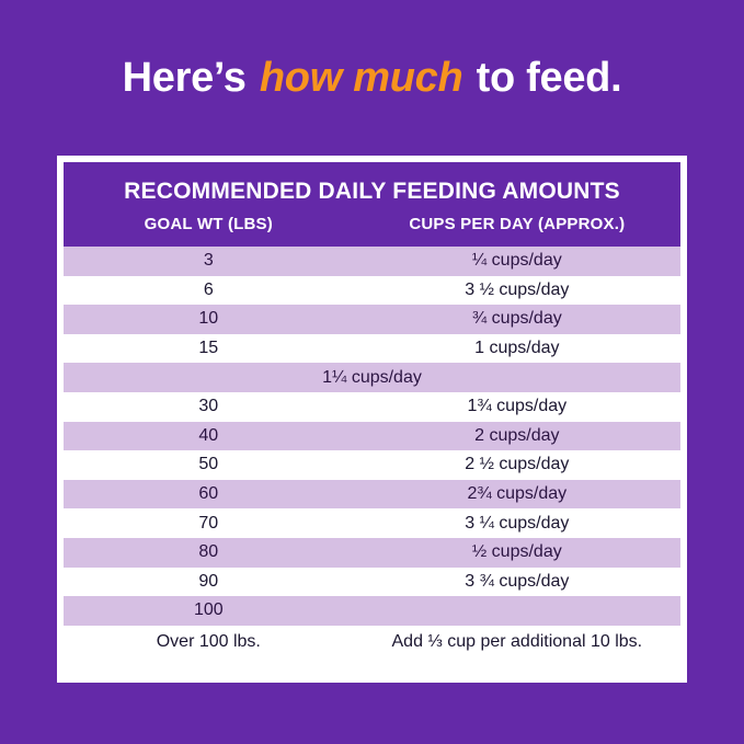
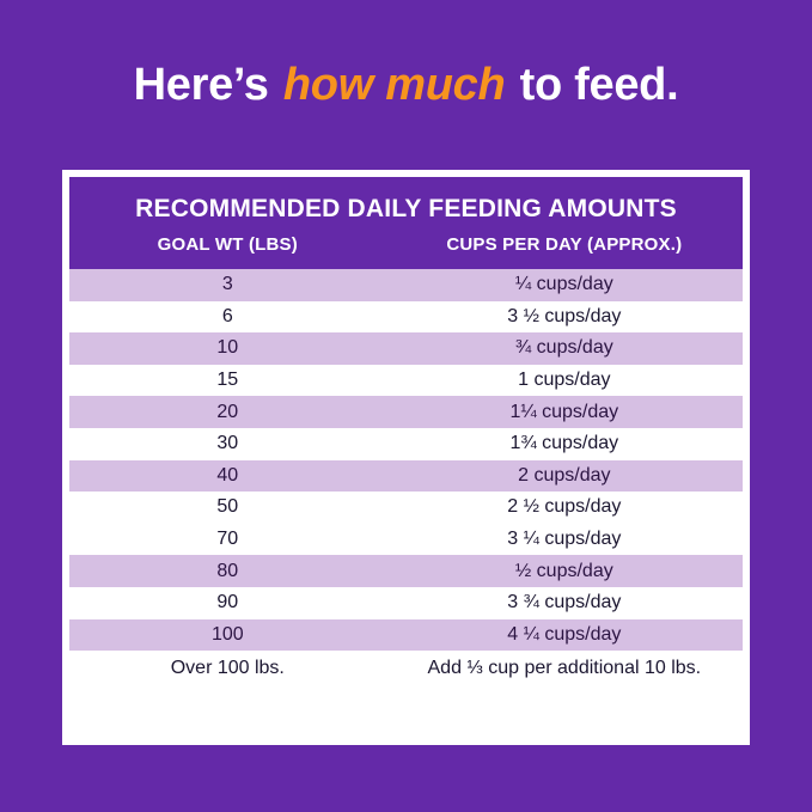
  Here’s how much to feed.
  RECOMMENDED DAILY FEEDING AMOUNTS
  GOAL WT (LBS)
  CUPS PER DAY (APPROX.)
  3
  ¼ cups/day
  6
  3 ½ cups/day
  10
  ¾ cups/day
  15
  1 cups/day
+ 20
  1¼ cups/day
  30
  1¾ cups/day
  40
  2 cups/day
  50
  2 ½ cups/day
- 60
- 2¾ cups/day
  70
  3 ¼ cups/day
  80
  ½ cups/day
  90
  3 ¾ cups/day
  100
+ 4 ¼ cups/day
  Over 100 lbs.
  Add ⅓ cup per additional 10 lbs.
